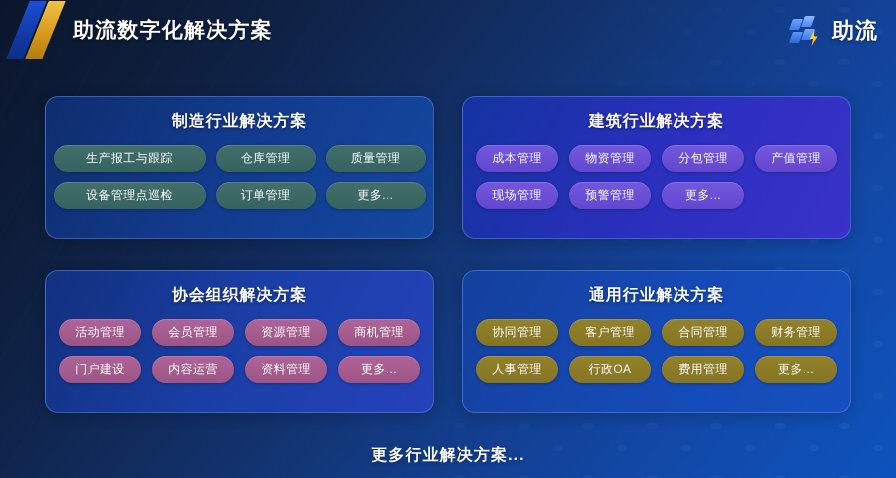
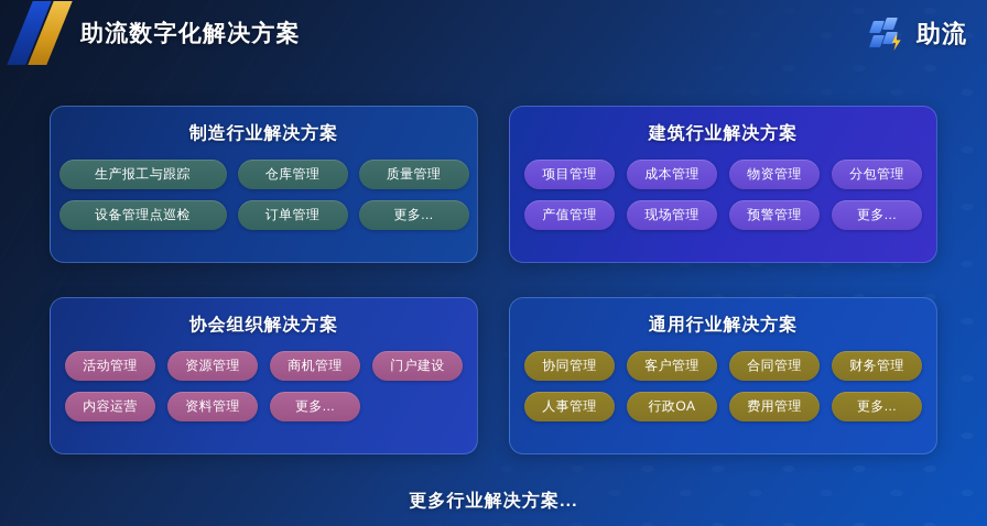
  助流数字化解决方案
  助流
  制造行业解决方案
  生产报工与跟踪
  仓库管理
  质量管理
  设备管理点巡检
  订单管理
  更多...
  建筑行业解决方案
+ 项目管理
  成本管理
  物资管理
  分包管理
  产值管理
  现场管理
  预警管理
  更多...
  协会组织解决方案
  活动管理
- 会员管理
  资源管理
  商机管理
  门户建设
  内容运营
  资料管理
  更多...
  通用行业解决方案
  协同管理
  客户管理
  合同管理
  财务管理
  人事管理
  行政OA
  费用管理
  更多...
  更多行业解决方案...
